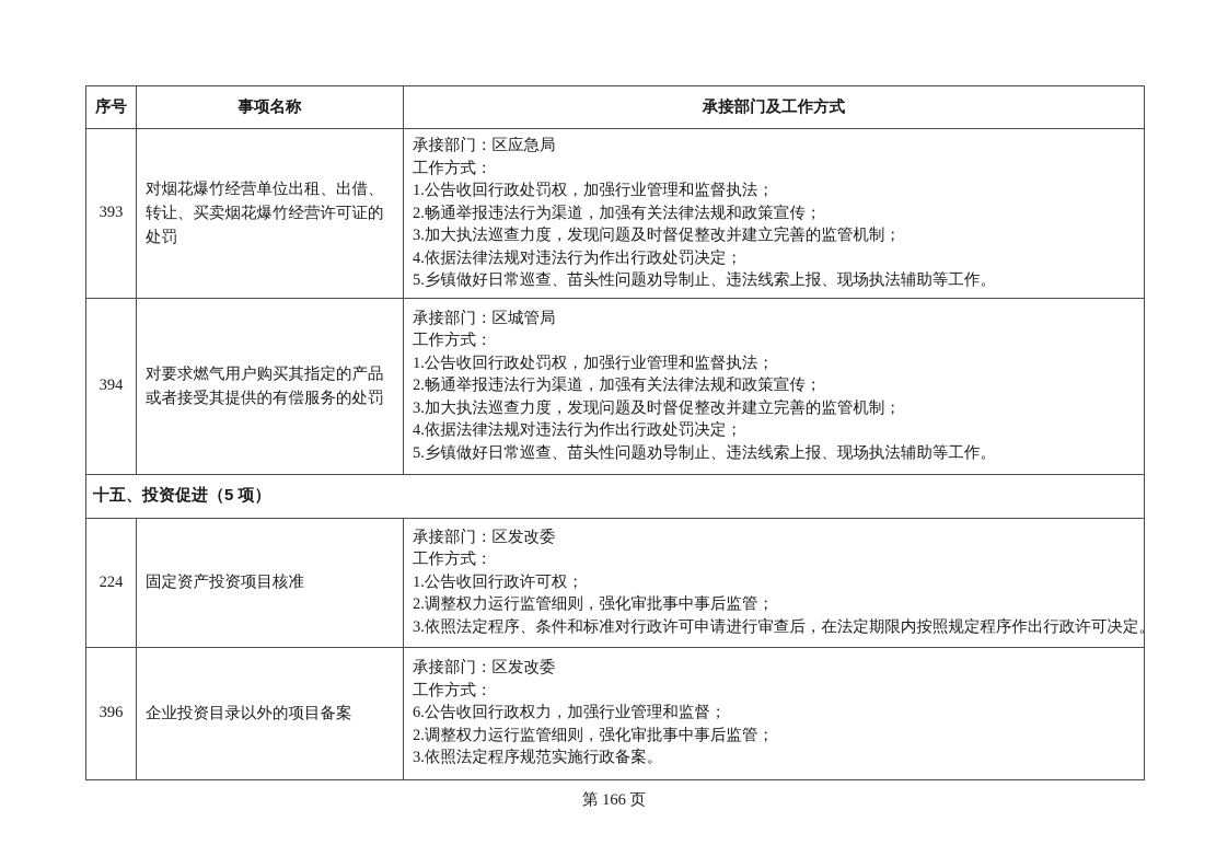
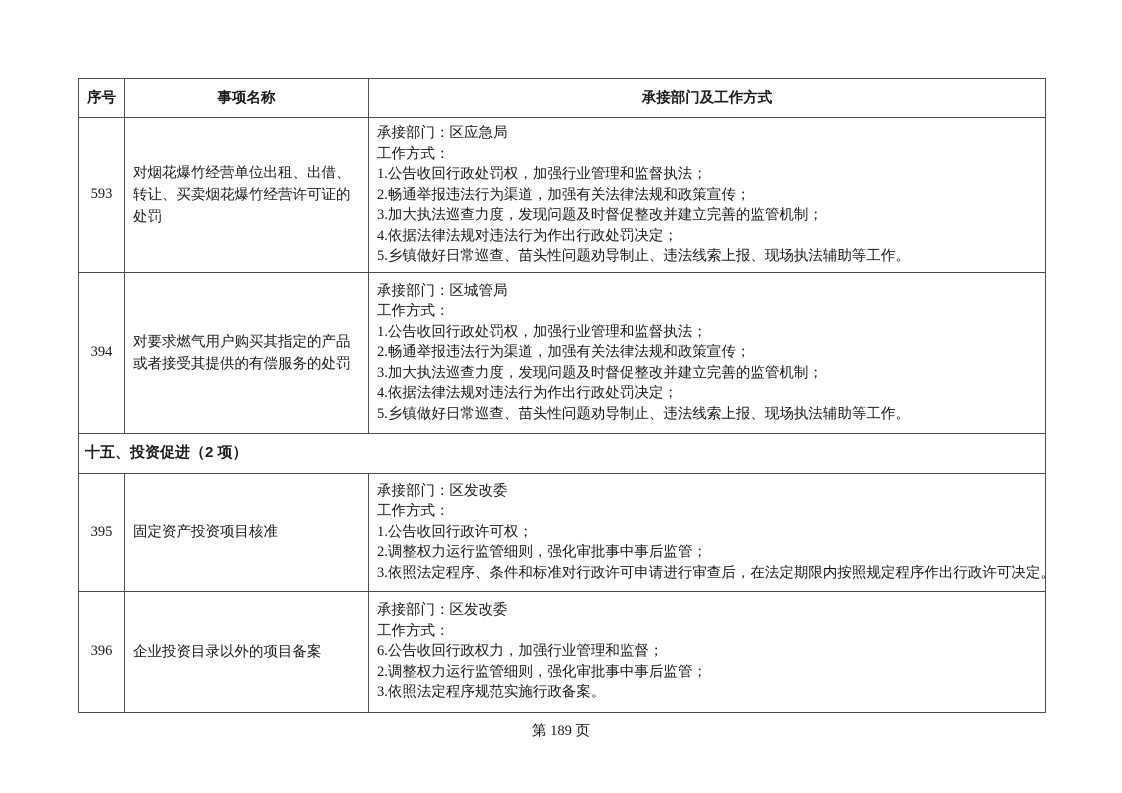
  序号	事项名称	承接部门及工作方式
- 393	对烟花爆竹经营单位出租、出借、转让、买卖烟花爆竹经营许可证的处罚	承接部门：区应急局 工作方式： 1.公告收回行政处罚权，加强行业管理和监督执法； 2.畅通举报违法行为渠道，加强有关法律法规和政策宣传； 3.加大执法巡查力度，发现问题及时督促整改并建立完善的监管机制； 4.依据法律法规对违法行为作出行政处罚决定； 5.乡镇做好日常巡查、苗头性问题劝导制止、违法线索上报、现场执法辅助等工作。
+ 593	对烟花爆竹经营单位出租、出借、转让、买卖烟花爆竹经营许可证的处罚	承接部门：区应急局 工作方式： 1.公告收回行政处罚权，加强行业管理和监督执法； 2.畅通举报违法行为渠道，加强有关法律法规和政策宣传； 3.加大执法巡查力度，发现问题及时督促整改并建立完善的监管机制； 4.依据法律法规对违法行为作出行政处罚决定； 5.乡镇做好日常巡查、苗头性问题劝导制止、违法线索上报、现场执法辅助等工作。
  394	对要求燃气用户购买其指定的产品或者接受其提供的有偿服务的处罚	承接部门：区城管局 工作方式： 1.公告收回行政处罚权，加强行业管理和监督执法； 2.畅通举报违法行为渠道，加强有关法律法规和政策宣传； 3.加大执法巡查力度，发现问题及时督促整改并建立完善的监管机制； 4.依据法律法规对违法行为作出行政处罚决定； 5.乡镇做好日常巡查、苗头性问题劝导制止、违法线索上报、现场执法辅助等工作。
- 十五、投资促进（5 项）
+ 十五、投资促进（2 项）
- 224	固定资产投资项目核准	承接部门：区发改委 工作方式： 1.公告收回行政许可权； 2.调整权力运行监管细则，强化审批事中事后监管； 3.依照法定程序、条件和标准对行政许可申请进行审查后，在法定期限内按照规定程序作出行政许可决定。
+ 395	固定资产投资项目核准	承接部门：区发改委 工作方式： 1.公告收回行政许可权； 2.调整权力运行监管细则，强化审批事中事后监管； 3.依照法定程序、条件和标准对行政许可申请进行审查后，在法定期限内按照规定程序作出行政许可决定。
  396	企业投资目录以外的项目备案	承接部门：区发改委 工作方式： 6.公告收回行政权力，加强行业管理和监督； 2.调整权力运行监管细则，强化审批事中事后监管； 3.依照法定程序规范实施行政备案。
- 第 166 页
+ 第 189 页
